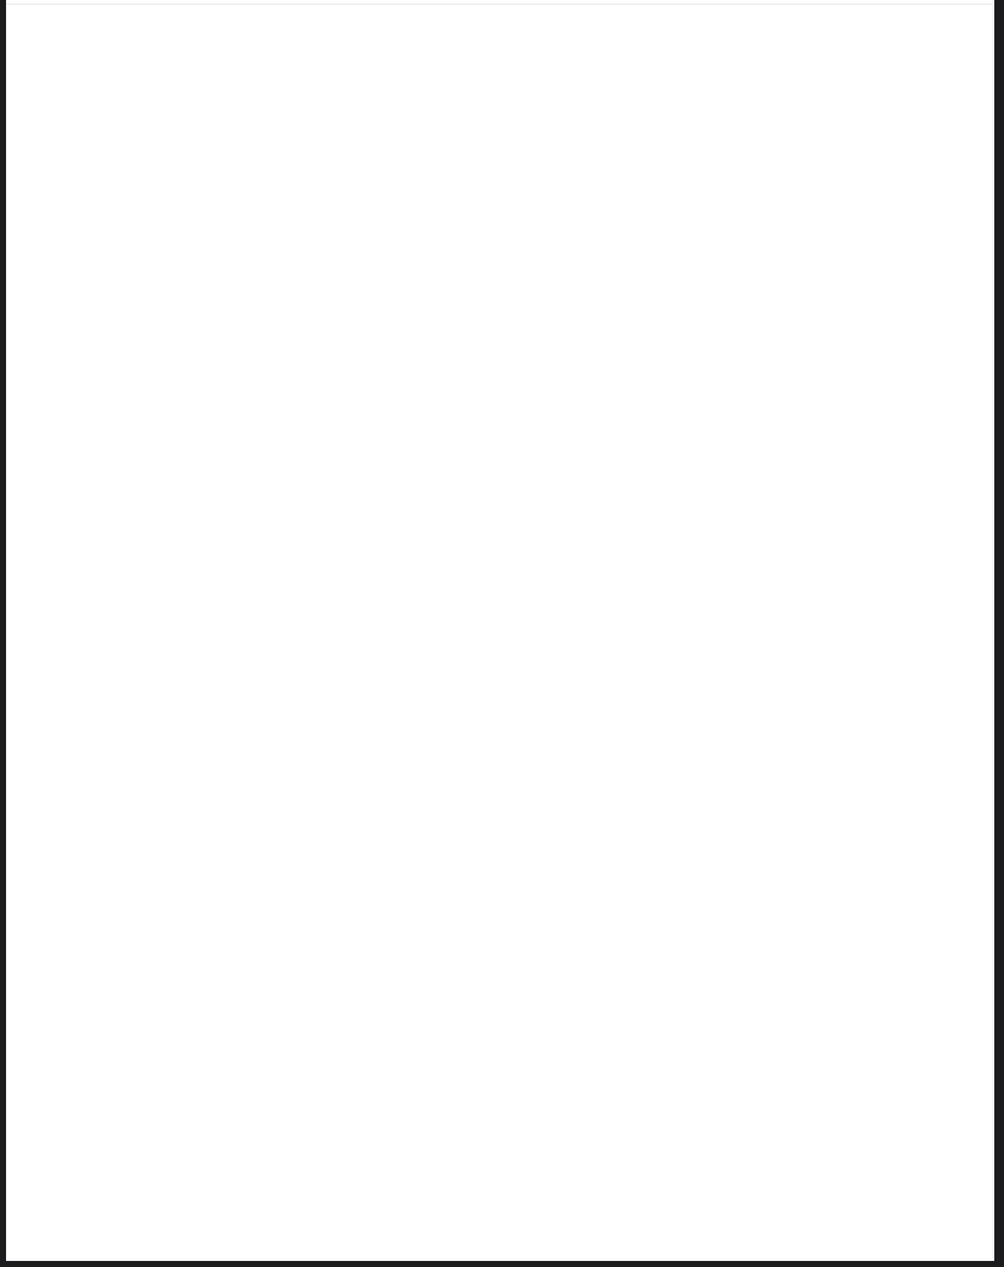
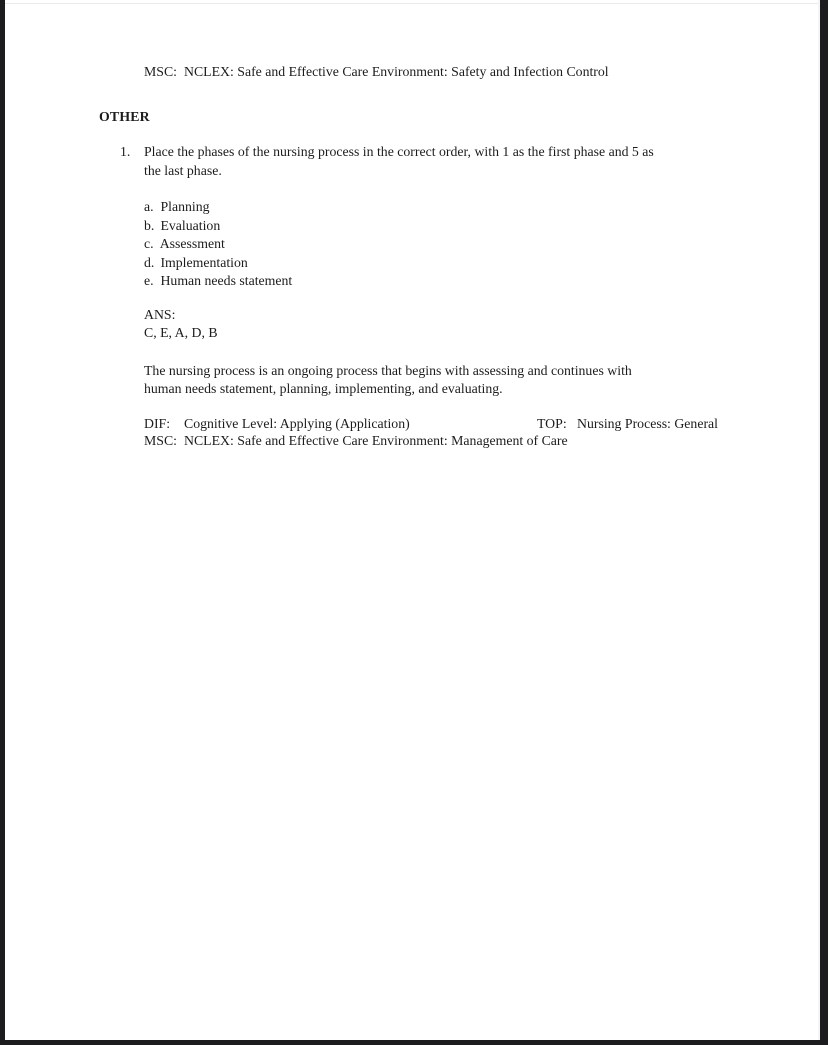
+ MSC: NCLEX: Safe and Effective Care Environment: Safety and Infection Control
+ OTHER
+ 1.
+ Place the phases of the nursing process in the correct order, with 1 as the first phase and 5 as
+ the last phase.
+ a. Planning
+ b. Evaluation
+ c. Assessment
+ d. Implementation
+ e. Human needs statement
+ ANS:
+ C, E, A, D, B
+ The nursing process is an ongoing process that begins with assessing and continues with
+ human needs statement, planning, implementing, and evaluating.
+ DIF: Cognitive Level: Applying (Application)
+ TOP: Nursing Process: General
+ MSC: NCLEX: Safe and Effective Care Environment: Management of Care
